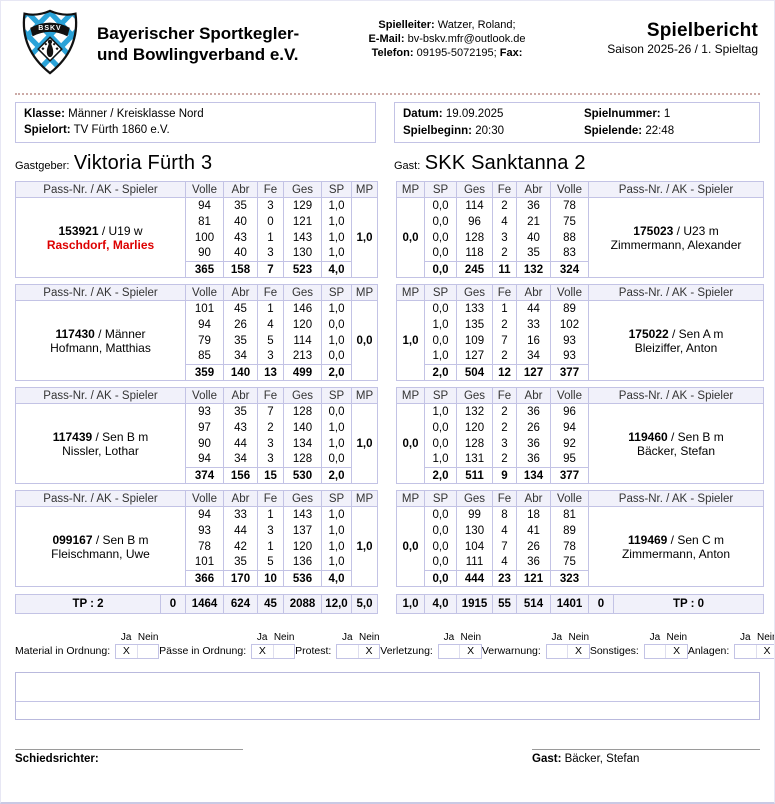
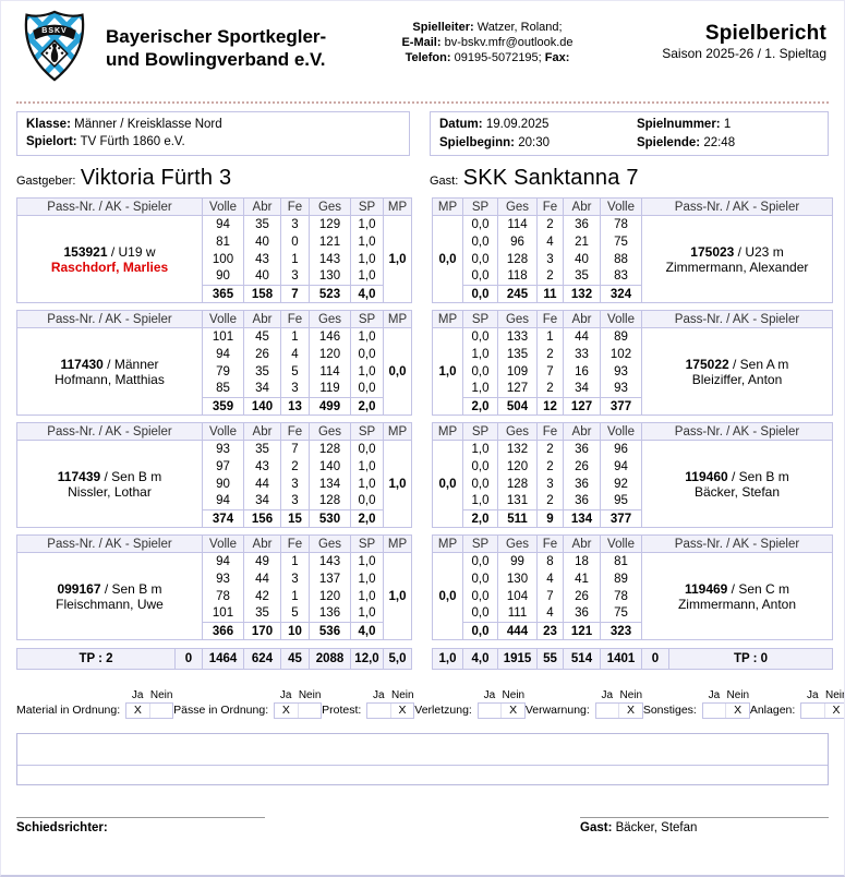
  Bayerischer Sportkegler-
  und Bowlingverband e.V.
  Spielleiter: Watzer, Roland;
  E-Mail: bv-bskv.mfr@outlook.de
  Telefon: 09195-5072195; Fax:
  Spielbericht
  Saison 2025-26 / 1. Spieltag
  Klasse: Männer / Kreisklasse Nord
  Spielort: TV Fürth 1860 e.V.
  Datum: 19.09.2025
  Spielnummer: 1
  Spielbeginn: 20:30
  Spielende: 22:48
  Gastgeber: Viktoria Fürth 3
- Gast: SKK Sanktanna 2
+ Gast: SKK Sanktanna 7
  Pass-Nr. / AK - Spieler	Volle	Abr	Fe	Ges	SP	MP
  153921 / U19 wRaschdorf, Marlies	94	35	3	129	1,0	1,0
  81	40	0	121	1,0
  100	43	1	143	1,0
  90	40	3	130	1,0
  365	158	7	523	4,0
  MP	SP	Ges	Fe	Abr	Volle	Pass-Nr. / AK - Spieler
  0,0	0,0	114	2	36	78	175023 / U23 mZimmermann, Alexander
  0,0	96	4	21	75
  0,0	128	3	40	88
  0,0	118	2	35	83
  0,0	245	11	132	324
  Pass-Nr. / AK - Spieler	Volle	Abr	Fe	Ges	SP	MP
  117430 / MännerHofmann, Matthias	101	45	1	146	1,0	0,0
  94	26	4	120	0,0
  79	35	5	114	1,0
- 85	34	3	213	0,0
+ 85	34	3	119	0,0
  359	140	13	499	2,0
  MP	SP	Ges	Fe	Abr	Volle	Pass-Nr. / AK - Spieler
  1,0	0,0	133	1	44	89	175022 / Sen A mBleiziffer, Anton
  1,0	135	2	33	102
  0,0	109	7	16	93
  1,0	127	2	34	93
  2,0	504	12	127	377
  Pass-Nr. / AK - Spieler	Volle	Abr	Fe	Ges	SP	MP
  117439 / Sen B mNissler, Lothar	93	35	7	128	0,0	1,0
  97	43	2	140	1,0
  90	44	3	134	1,0
  94	34	3	128	0,0
  374	156	15	530	2,0
  MP	SP	Ges	Fe	Abr	Volle	Pass-Nr. / AK - Spieler
  0,0	1,0	132	2	36	96	119460 / Sen B mBäcker, Stefan
  0,0	120	2	26	94
  0,0	128	3	36	92
  1,0	131	2	36	95
  2,0	511	9	134	377
  Pass-Nr. / AK - Spieler	Volle	Abr	Fe	Ges	SP	MP
- 099167 / Sen B mFleischmann, Uwe	94	33	1	143	1,0	1,0
+ 099167 / Sen B mFleischmann, Uwe	94	49	1	143	1,0	1,0
  93	44	3	137	1,0
  78	42	1	120	1,0
  101	35	5	136	1,0
  366	170	10	536	4,0
  MP	SP	Ges	Fe	Abr	Volle	Pass-Nr. / AK - Spieler
  0,0	0,0	99	8	18	81	119469 / Sen C mZimmermann, Anton
  0,0	130	4	41	89
  0,0	104	7	26	78
  0,0	111	4	36	75
  0,0	444	23	121	323
  TP : 2	0	1464	624	45	2088	12,0	5,0
  1,0	4,0	1915	55	514	1401	0	TP : 0
  Material in Ordnung:
  Ja
  Nein
  X
  Pässe in Ordnung:
  Ja
  Nein
  X
  Protest:
  Ja
  Nein
  X
  Verletzung:
  Ja
  Nein
  X
  Verwarnung:
  Ja
  Nein
  X
  Sonstiges:
  Ja
  Nein
  X
  Anlagen:
  Ja
  Nei
  X
  Schiedsrichter:
  Gast: Bäcker, Stefan
